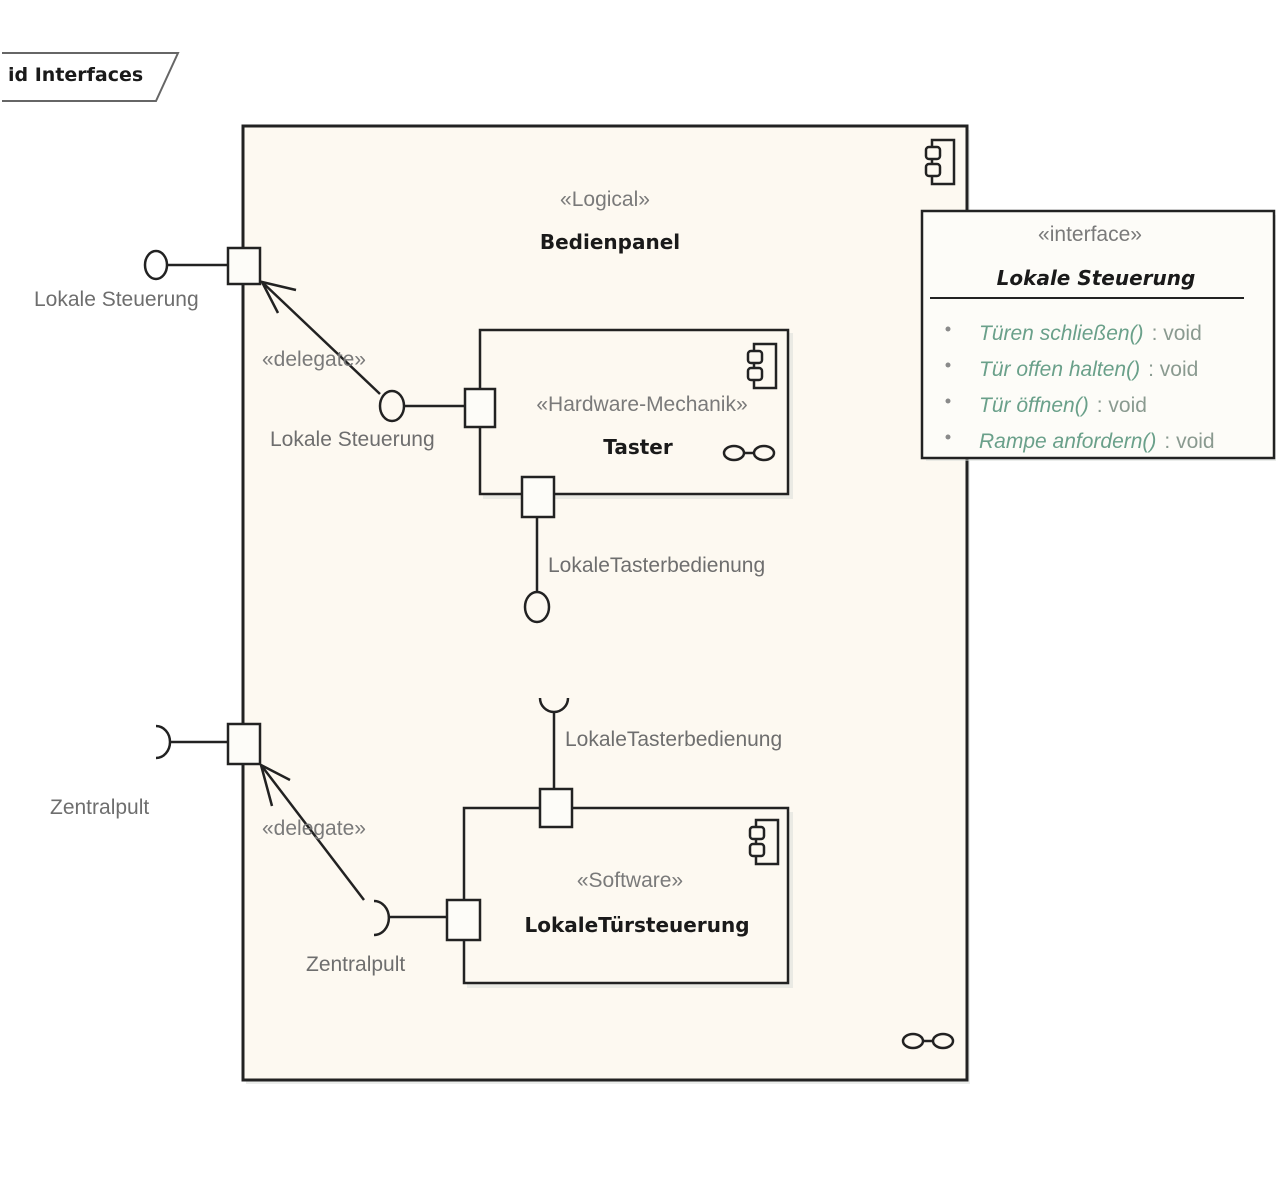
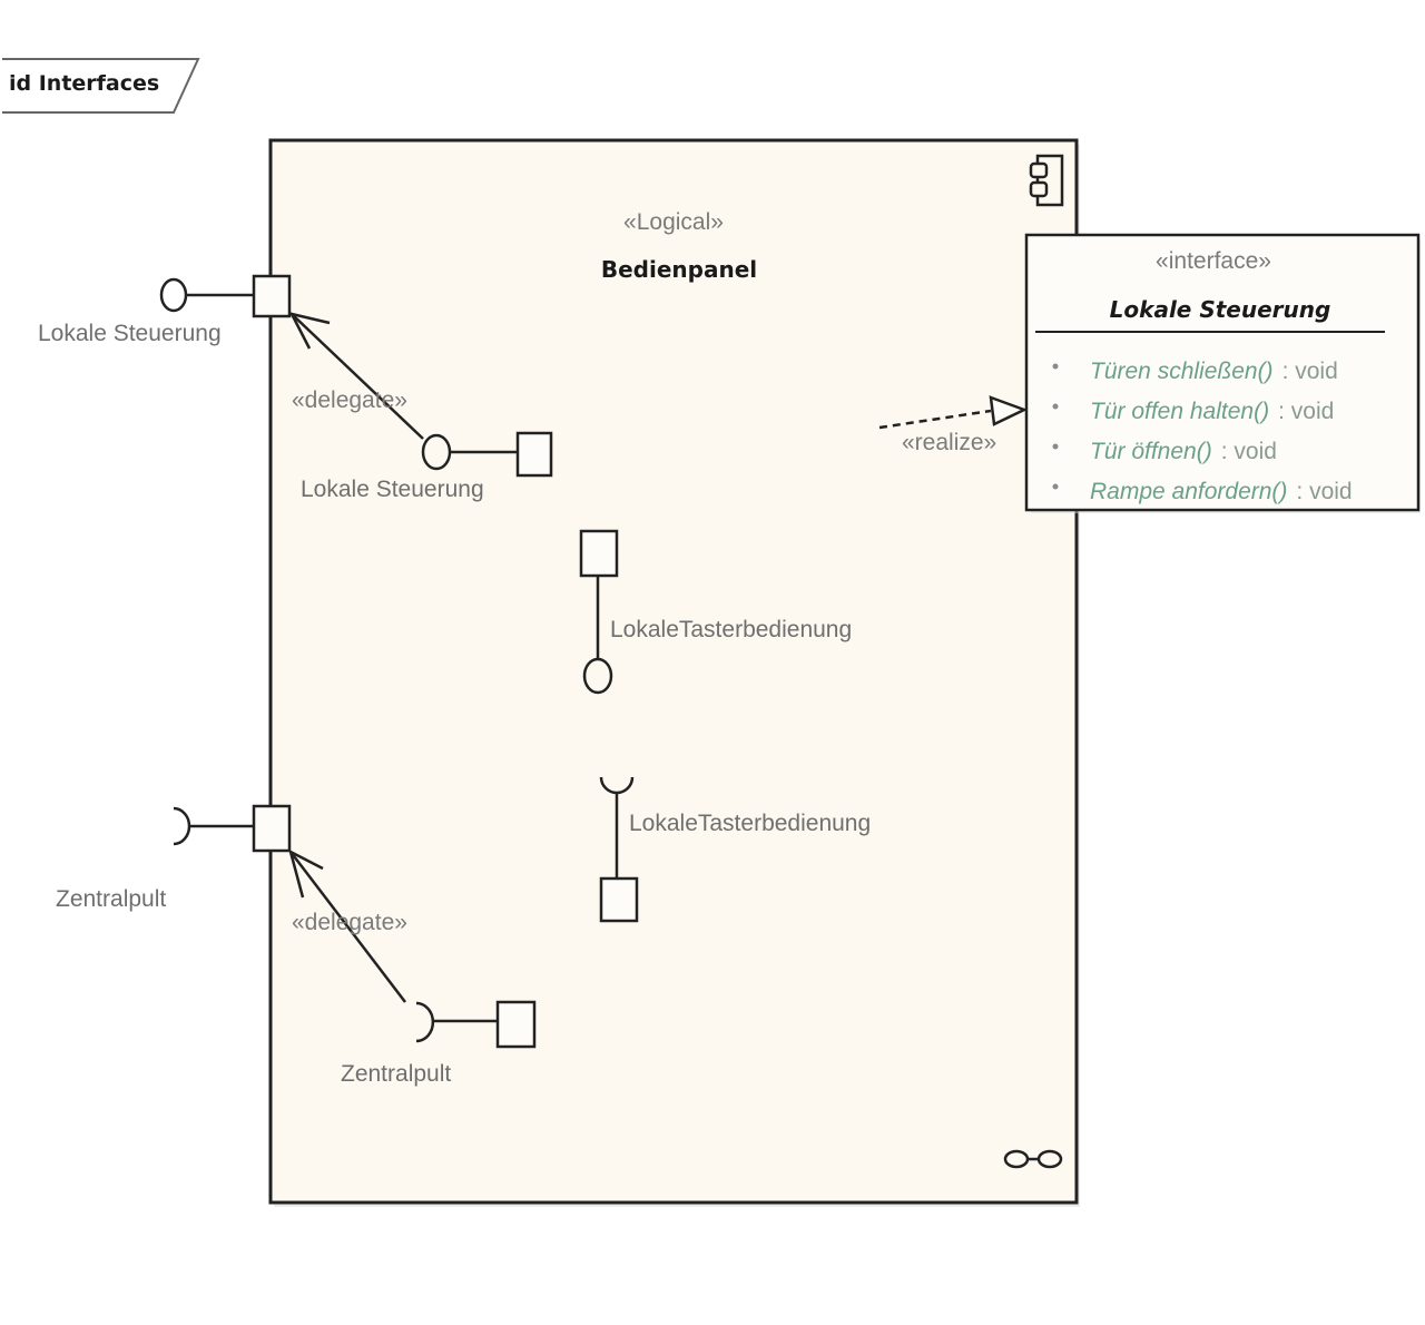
  id Interfaces
  «Logical»
  Bedienpanel
  «interface»
  Lokale Steuerung
  Türen schließen() : void
  Tür offen halten() : void
  Tür öffnen() : void
  Rampe anfordern() : void
- «Hardware-Mechanik»
- Taster
- «Software»
- LokaleTürsteuerung
  Lokale Steuerung
  Lokale Steuerung
  «delegate»
  LokaleTasterbedienung
+ «realize»
  LokaleTasterbedienung
  Zentralpult
  Zentralpult
  «delegate»
